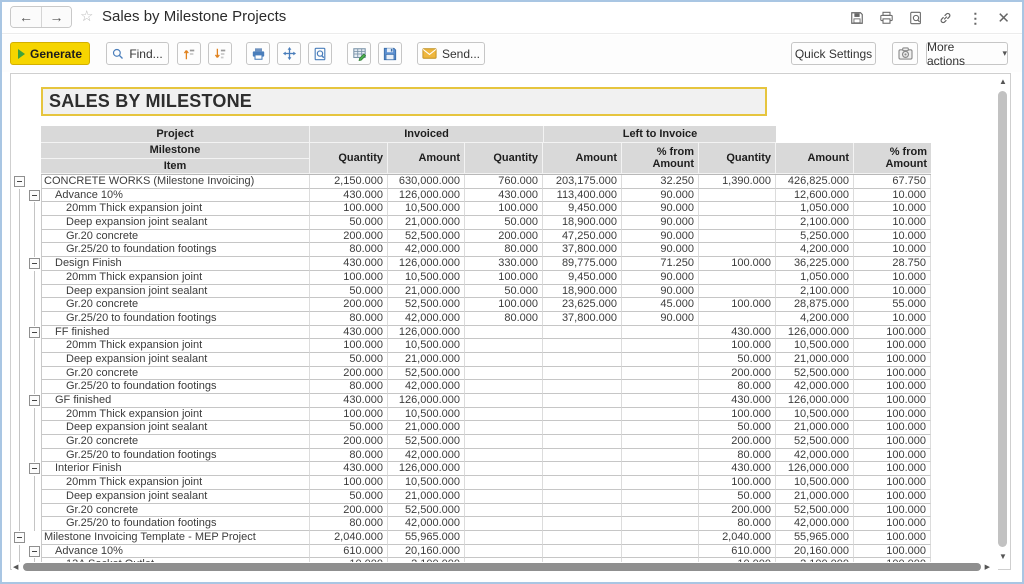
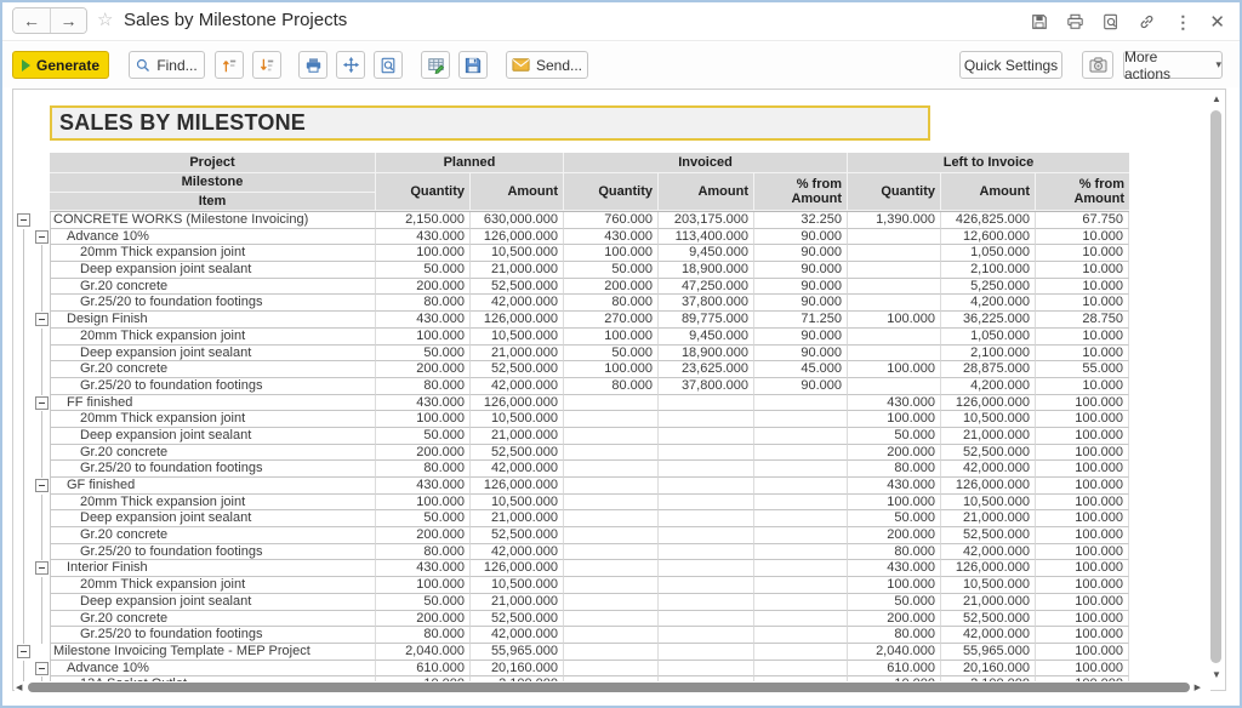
  ←
  →
  ☆
  Sales by Milestone Projects
  ⋮
  ✕
  Generate
  Find...
  Send...
  Quick Settings
  More actions
  ▾
  SALES BY MILESTONE
  Project
+ Planned
  Invoiced
  Left to Invoice
  Milestone
  Item
  Quantity
  Amount
  Quantity
  Amount
  % from Amount
  Quantity
  Amount
  % from Amount
  CONCRETE WORKS (Milestone Invoicing)
  2,150.000
  630,000.000
  760.000
  203,175.000
  32.250
  1,390.000
  426,825.000
  67.750
  Advance 10%
  430.000
  126,000.000
  430.000
  113,400.000
  90.000
  12,600.000
  10.000
  20mm Thick expansion joint
  100.000
  10,500.000
  100.000
  9,450.000
  90.000
  1,050.000
  10.000
  Deep expansion joint sealant
  50.000
  21,000.000
  50.000
  18,900.000
  90.000
  2,100.000
  10.000
  Gr.20 concrete
  200.000
  52,500.000
  200.000
  47,250.000
  90.000
  5,250.000
  10.000
  Gr.25/20 to foundation footings
  80.000
  42,000.000
  80.000
  37,800.000
  90.000
  4,200.000
  10.000
  Design Finish
  430.000
  126,000.000
- 330.000
+ 270.000
  89,775.000
  71.250
  100.000
  36,225.000
  28.750
  20mm Thick expansion joint
  100.000
  10,500.000
  100.000
  9,450.000
  90.000
  1,050.000
  10.000
  Deep expansion joint sealant
  50.000
  21,000.000
  50.000
  18,900.000
  90.000
  2,100.000
  10.000
  Gr.20 concrete
  200.000
  52,500.000
  100.000
  23,625.000
  45.000
  100.000
  28,875.000
  55.000
  Gr.25/20 to foundation footings
  80.000
  42,000.000
  80.000
  37,800.000
  90.000
  4,200.000
  10.000
  FF finished
  430.000
  126,000.000
  430.000
  126,000.000
  100.000
  20mm Thick expansion joint
  100.000
  10,500.000
  100.000
  10,500.000
  100.000
  Deep expansion joint sealant
  50.000
  21,000.000
  50.000
  21,000.000
  100.000
  Gr.20 concrete
  200.000
  52,500.000
  200.000
  52,500.000
  100.000
  Gr.25/20 to foundation footings
  80.000
  42,000.000
  80.000
  42,000.000
  100.000
  GF finished
  430.000
  126,000.000
  430.000
  126,000.000
  100.000
  20mm Thick expansion joint
  100.000
  10,500.000
  100.000
  10,500.000
  100.000
  Deep expansion joint sealant
  50.000
  21,000.000
  50.000
  21,000.000
  100.000
  Gr.20 concrete
  200.000
  52,500.000
  200.000
  52,500.000
  100.000
  Gr.25/20 to foundation footings
  80.000
  42,000.000
  80.000
  42,000.000
  100.000
  Interior Finish
  430.000
  126,000.000
  430.000
  126,000.000
  100.000
  20mm Thick expansion joint
  100.000
  10,500.000
  100.000
  10,500.000
  100.000
  Deep expansion joint sealant
  50.000
  21,000.000
  50.000
  21,000.000
  100.000
  Gr.20 concrete
  200.000
  52,500.000
  200.000
  52,500.000
  100.000
  Gr.25/20 to foundation footings
  80.000
  42,000.000
  80.000
  42,000.000
  100.000
  Milestone Invoicing Template - MEP Project
  2,040.000
  55,965.000
  2,040.000
  55,965.000
  100.000
  Advance 10%
  610.000
  20,160.000
  610.000
  20,160.000
  100.000
  ▲
  ▼
